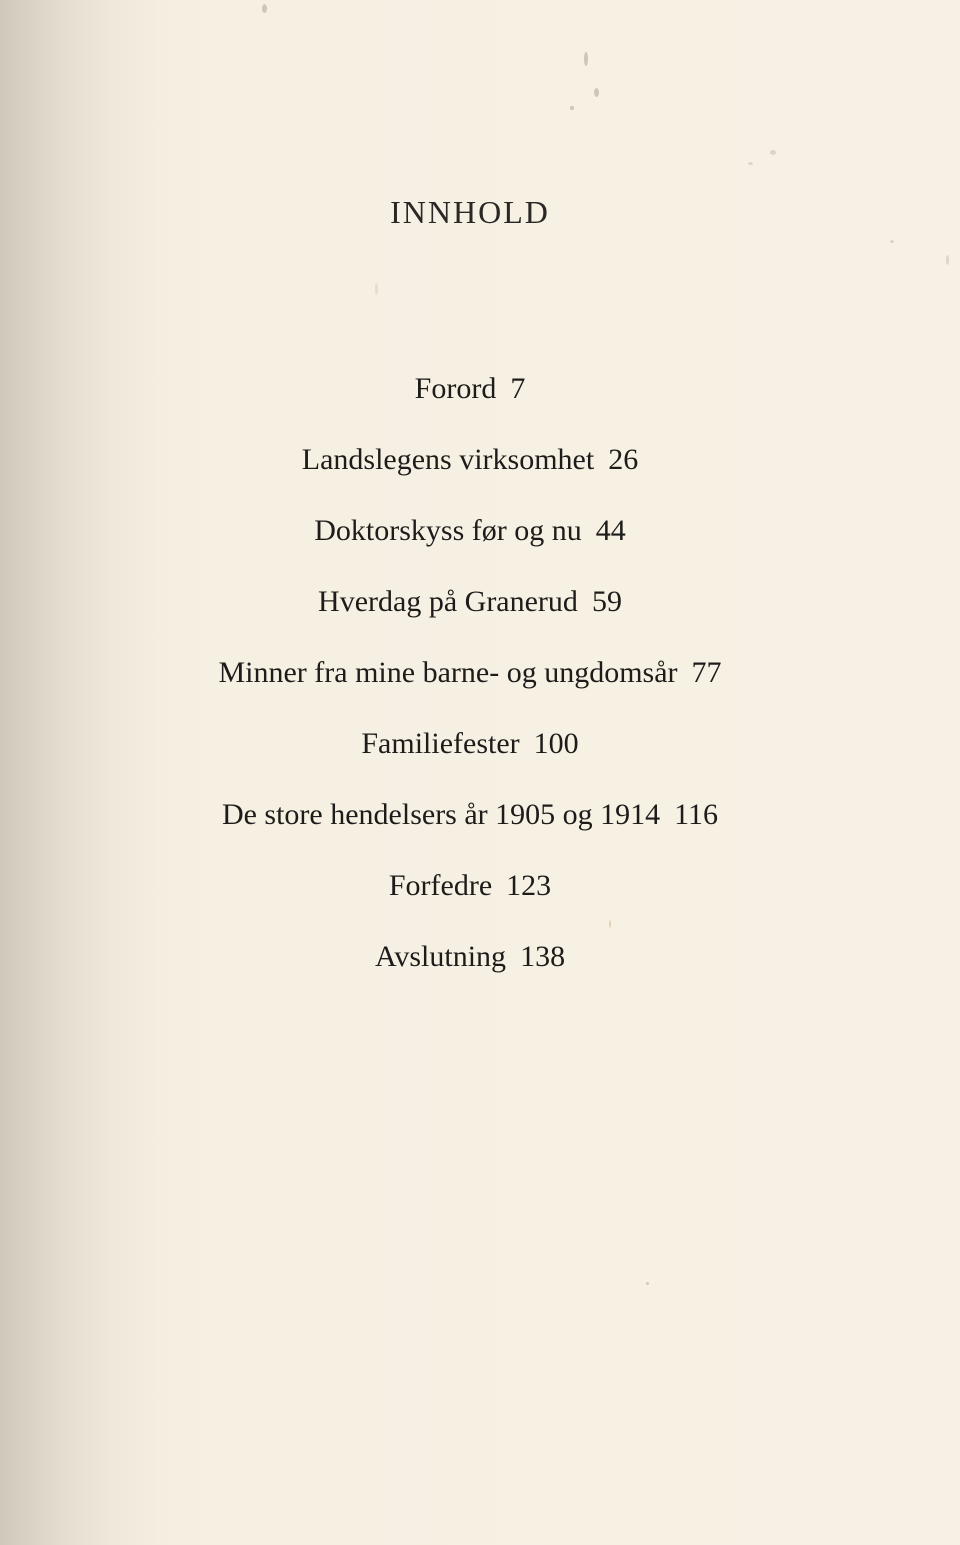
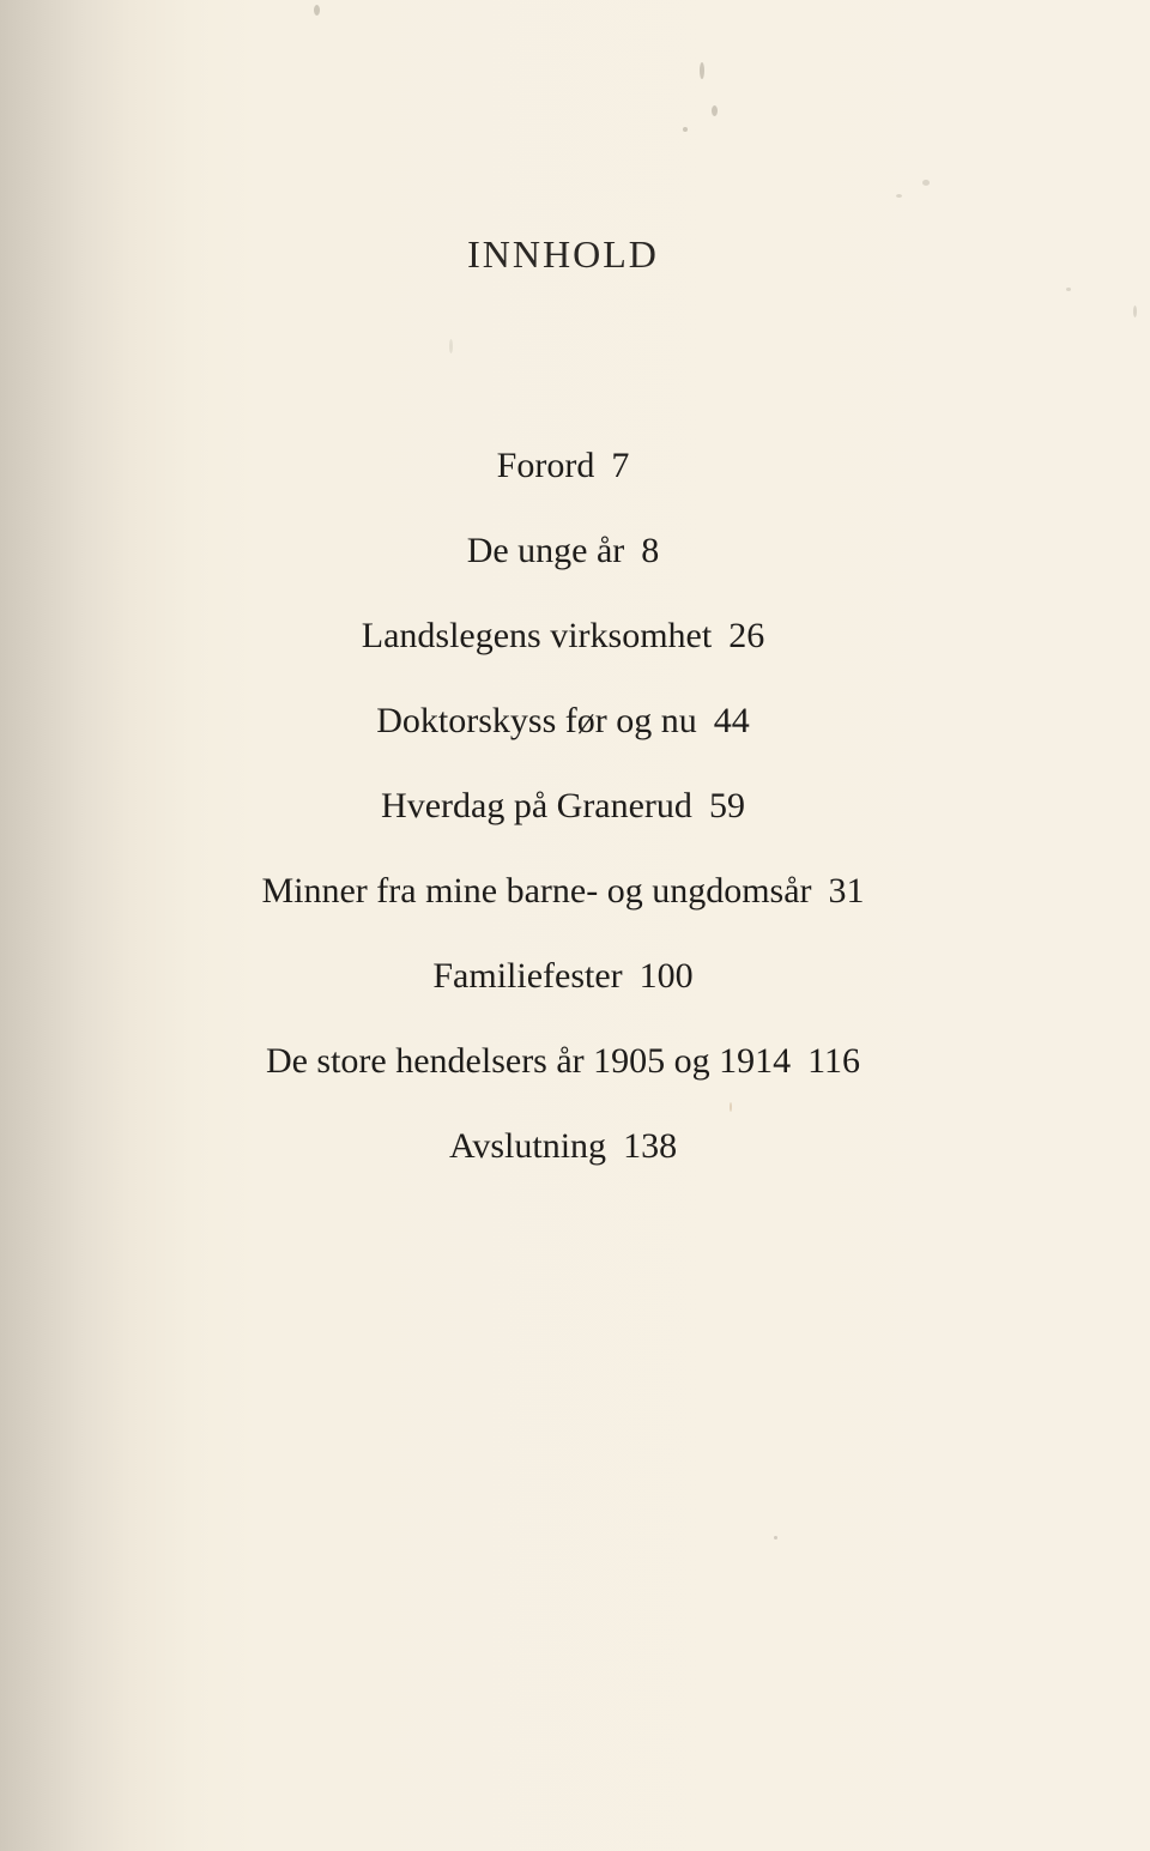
  INNHOLD
  Forord 7
+ De unge år 8
  Landslegens virksomhet 26
  Doktorskyss før og nu 44
  Hverdag på Granerud 59
- Minner fra mine barne- og ungdomsår 77
+ Minner fra mine barne- og ungdomsår 31
  Familiefester 100
  De store hendelsers år 1905 og 1914 116
- Forfedre 123
  Avslutning 138
